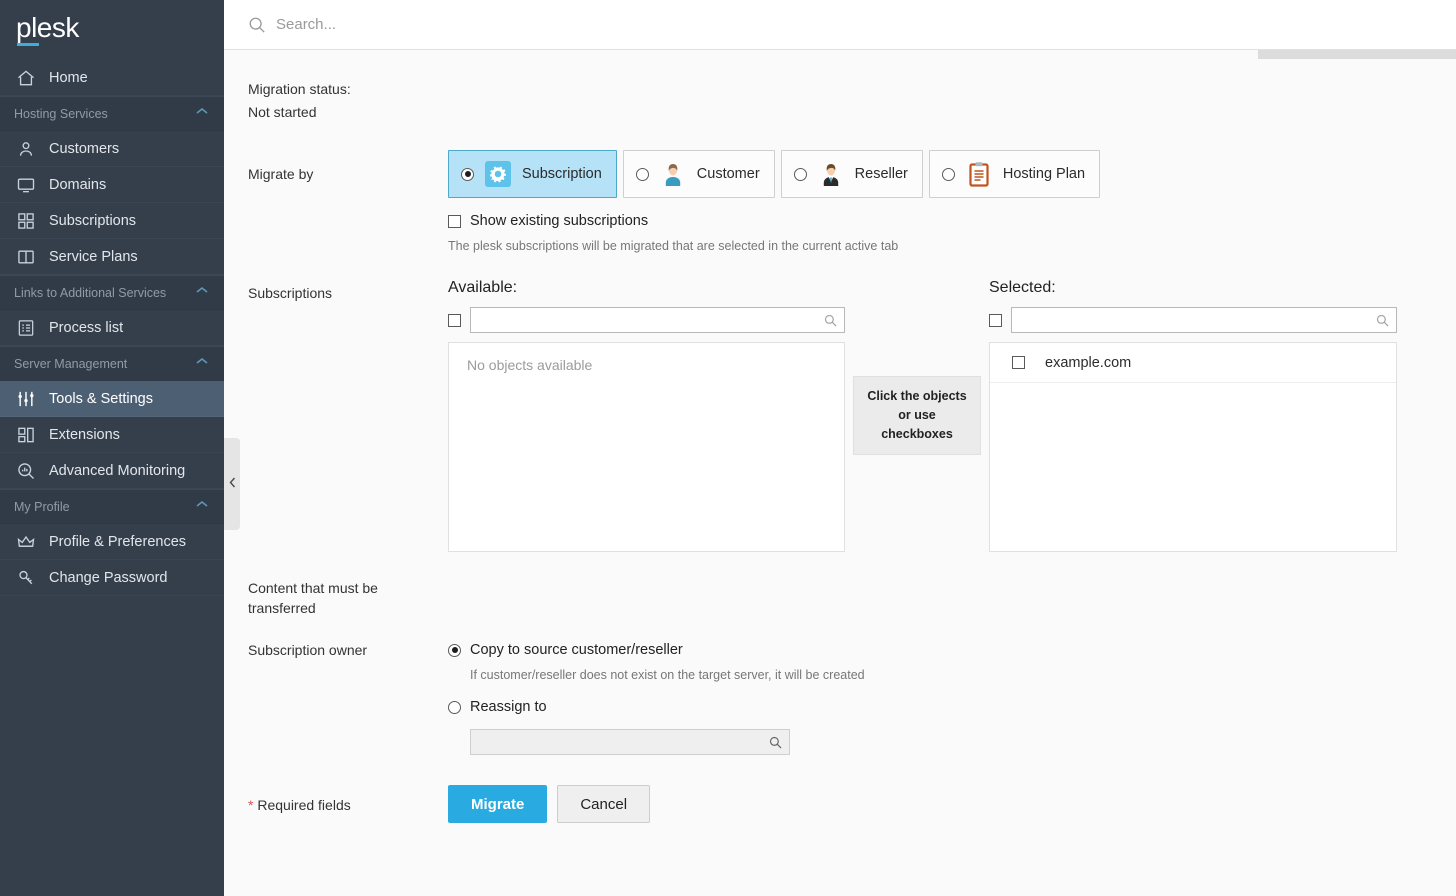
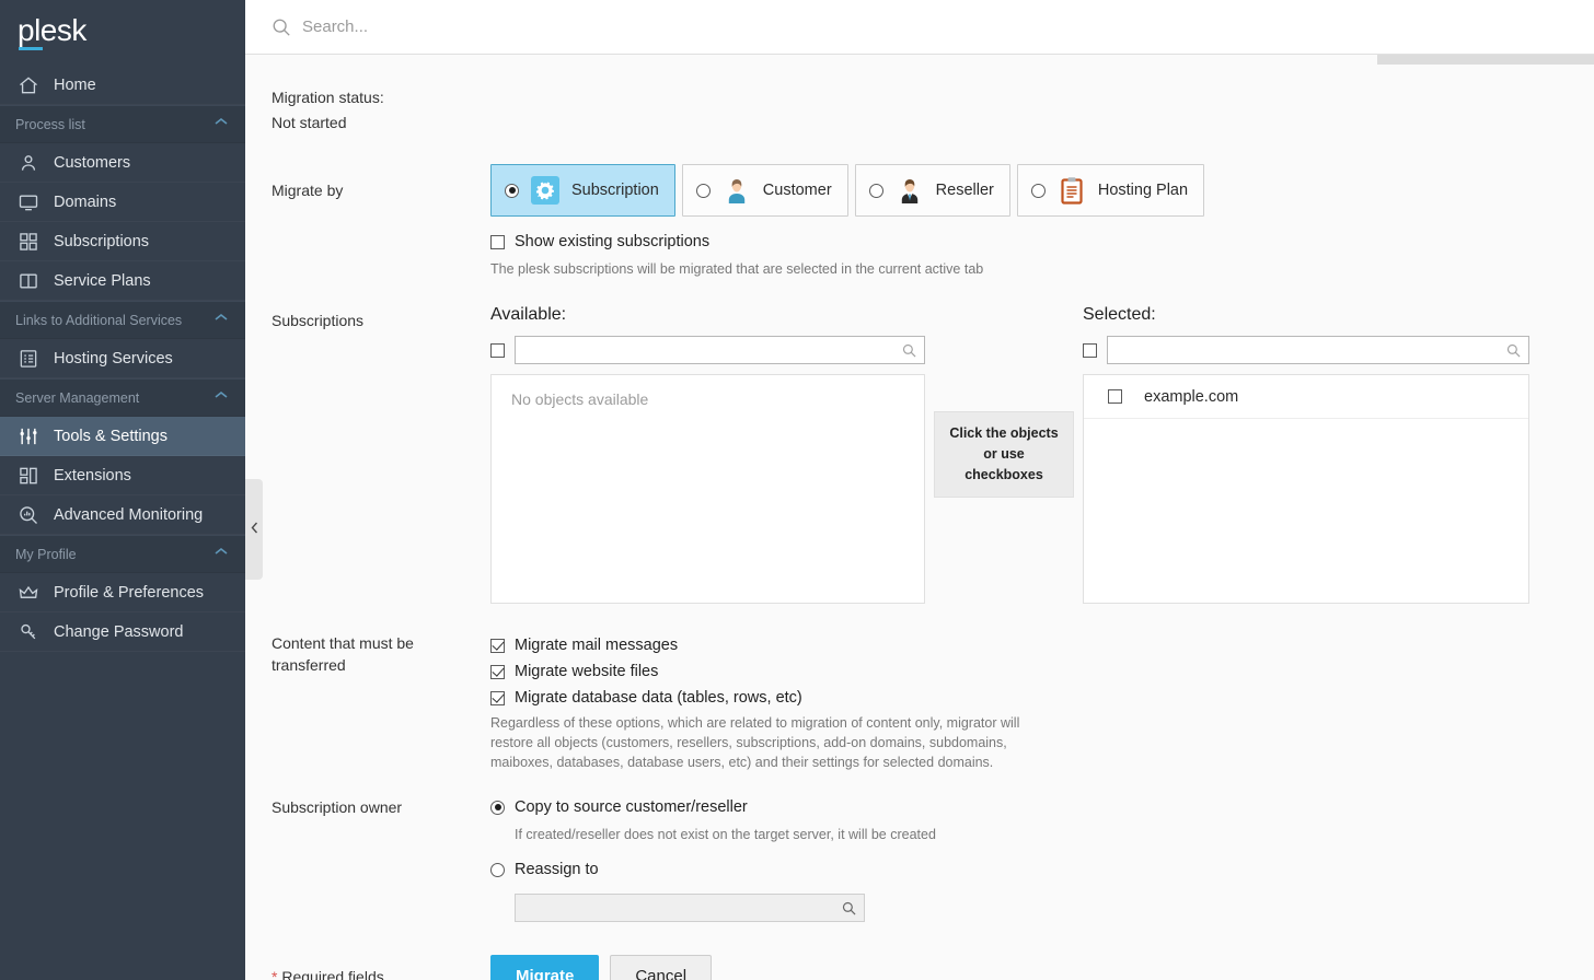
  plesk
  Home
- Hosting Services
+ Process list
  Customers
  Domains
  Subscriptions
  Service Plans
  Links to Additional Services
- Process list
+ Hosting Services
  Server Management
  Tools & Settings
  Extensions
  Advanced Monitoring
  My Profile
  Profile & Preferences
  Change Password
  Search...
  Migration status:
  Not started
  Migrate by
  Subscription
  Customer
  Reseller
  Hosting Plan
  Show existing subscriptions
  The plesk subscriptions will be migrated that are selected in the current active tab
  Subscriptions
  Available:
  No objects available
  Click the objects
  or use
  checkboxes
  Selected:
  example.com
  Content that must be transferred
+ Migrate mail messages
+ Migrate website files
+ Migrate database data (tables, rows, etc)
+ Regardless of these options, which are related to migration of content only, migrator will restore all objects (customers, resellers, subscriptions, add-on domains, subdomains, maiboxes, databases, database users, etc) and their settings for selected domains.
  Subscription owner
  Copy to source customer/reseller
- If customer/reseller does not exist on the target server, it will be created
+ If created/reseller does not exist on the target server, it will be created
  Reassign to
  * Required fields
  Migrate
  Cancel
